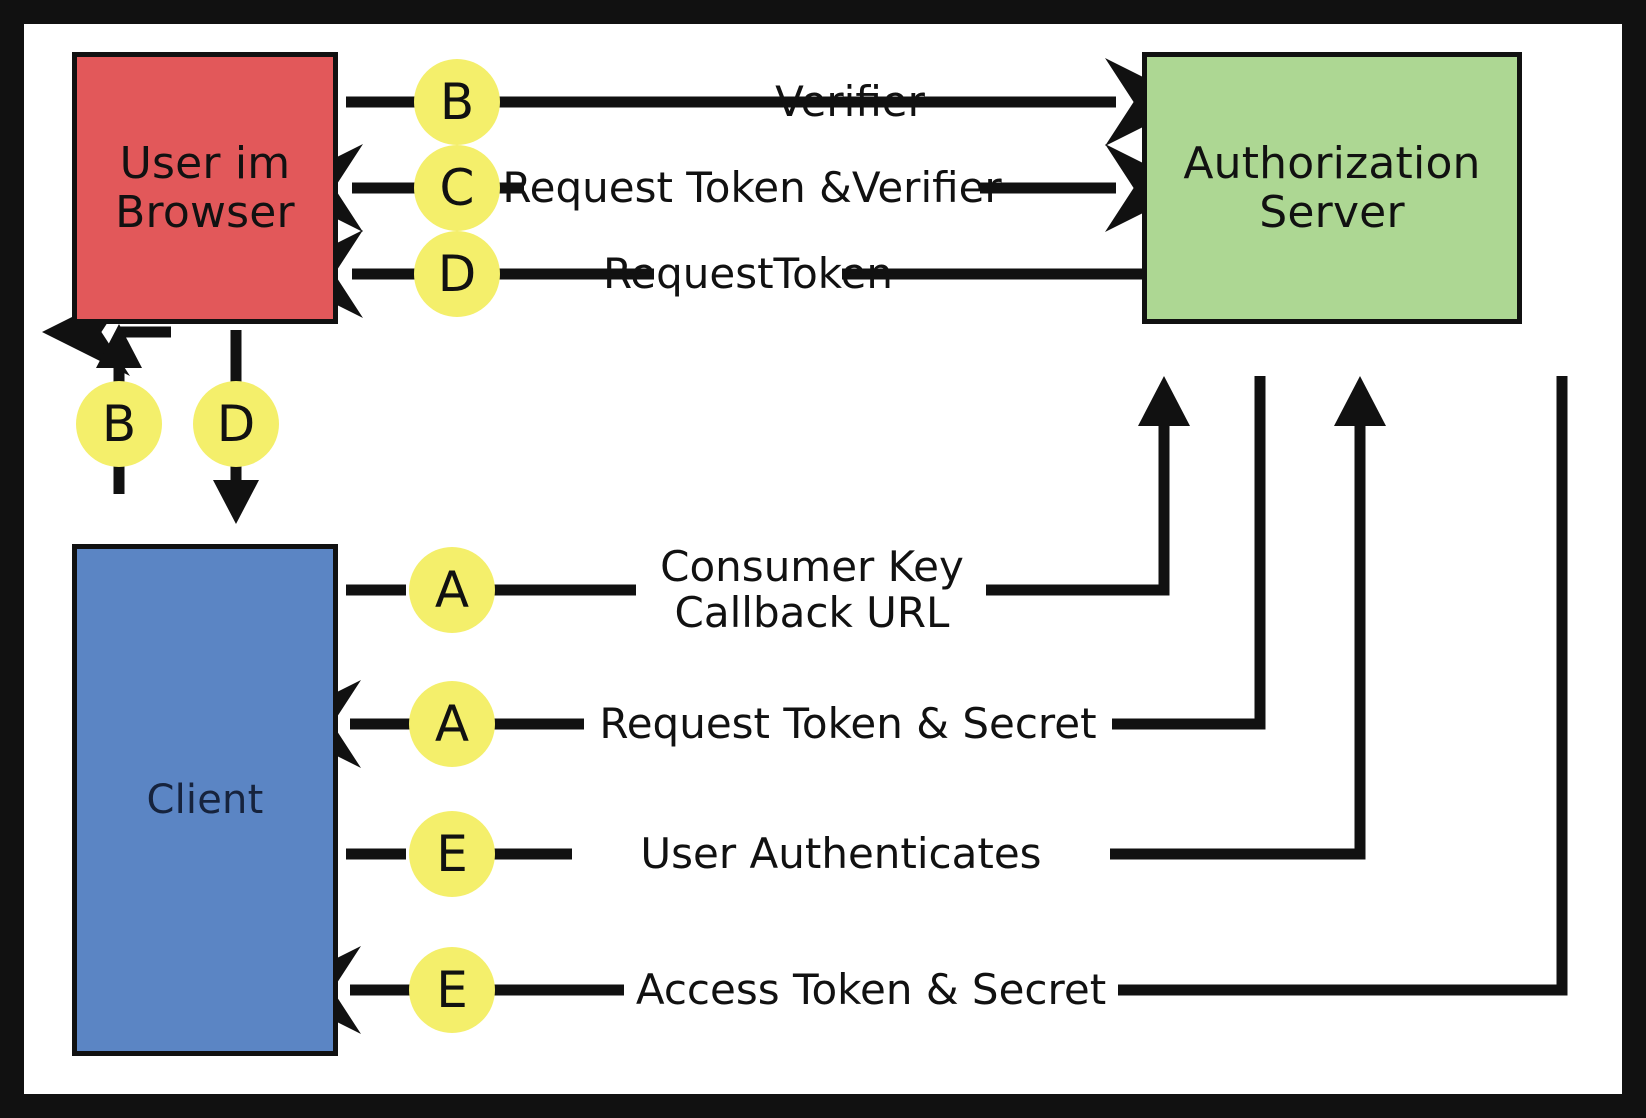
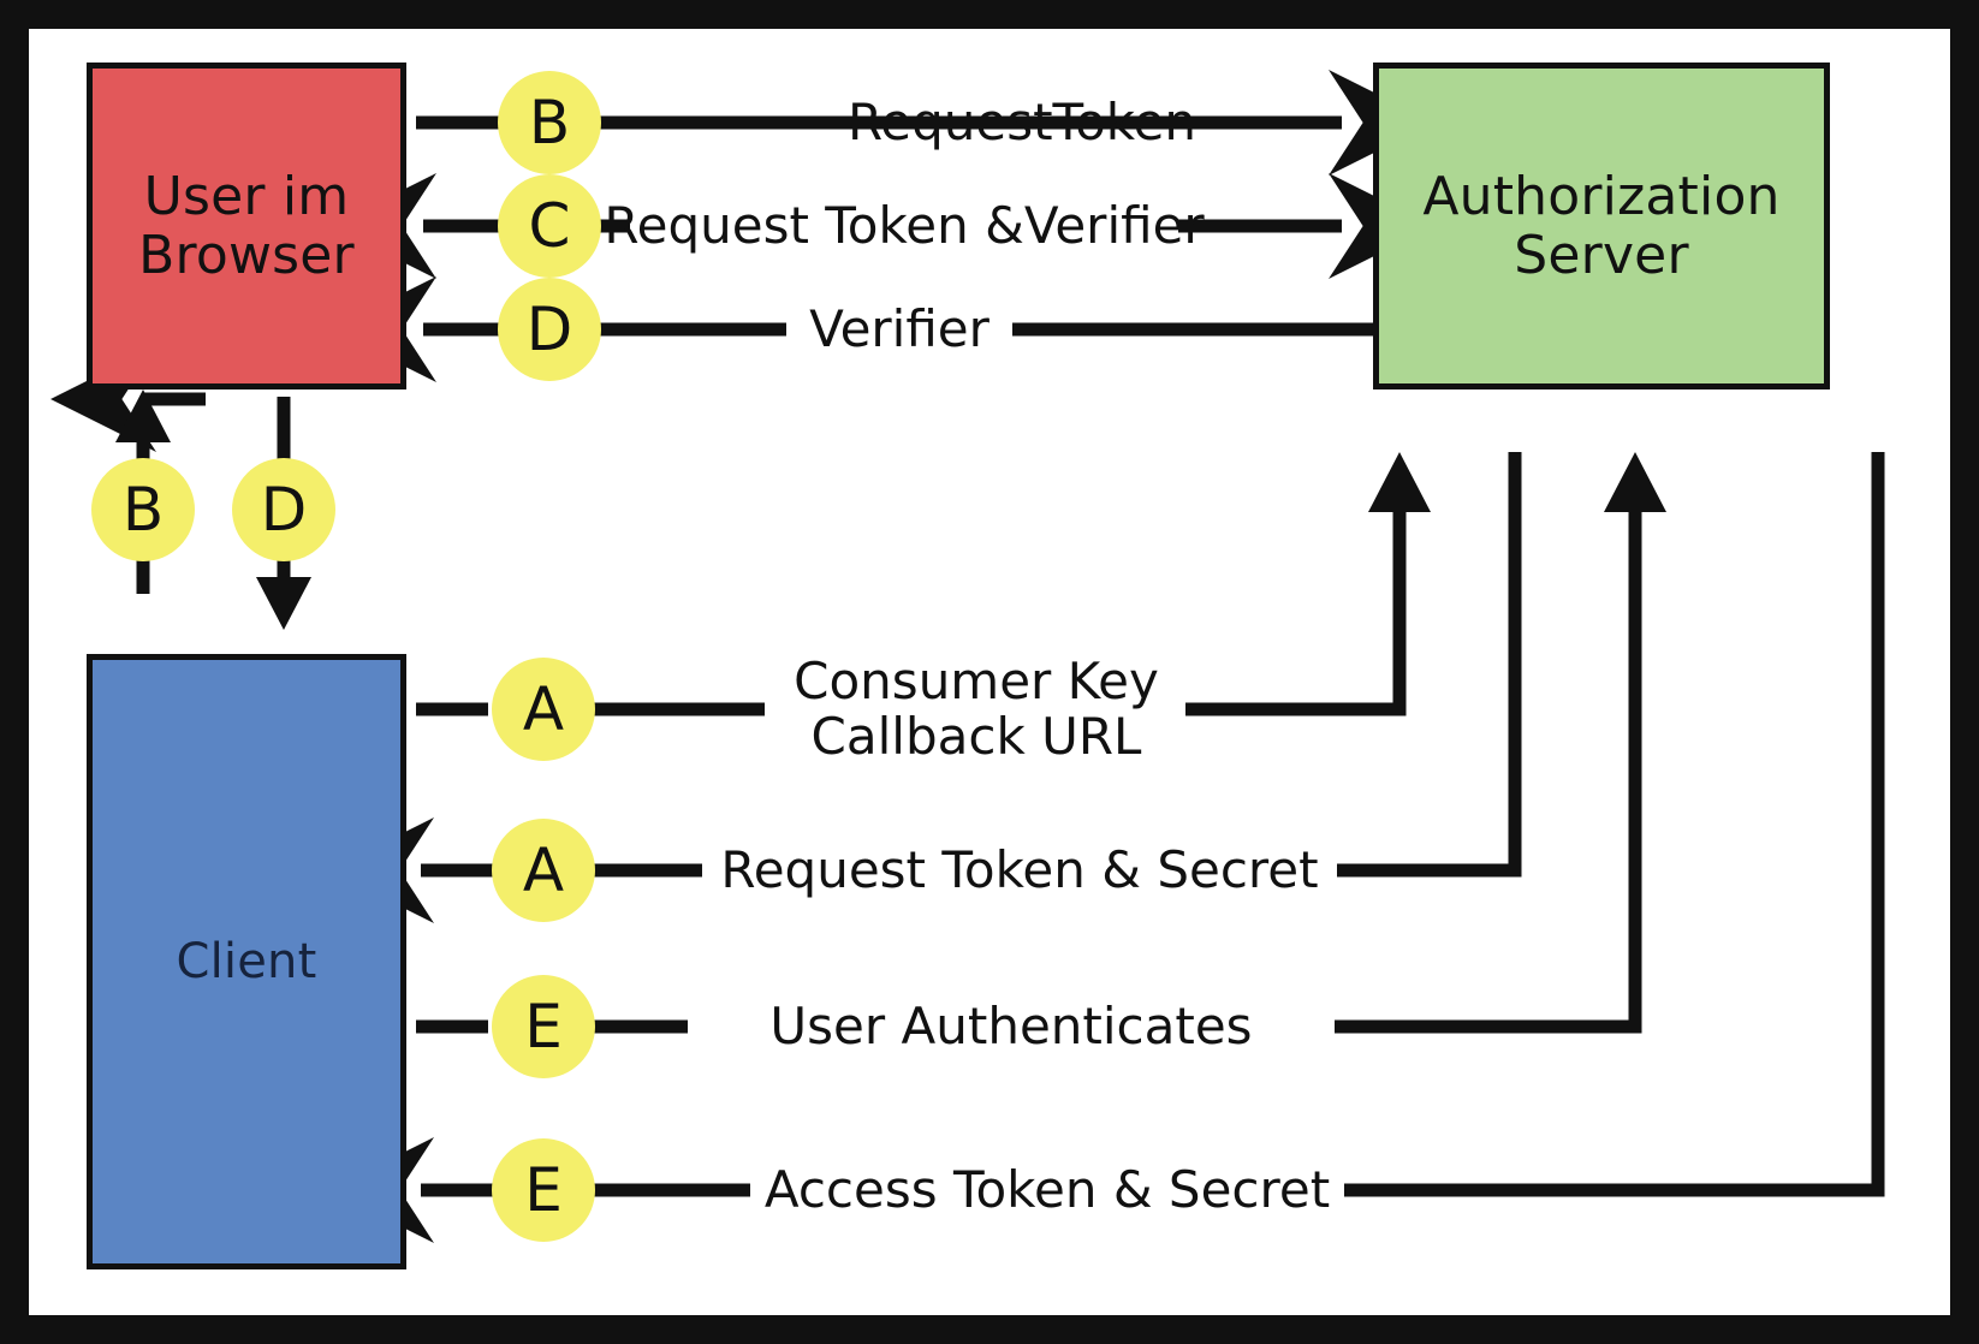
  User im
  Browser
  Authorization
  Server
  Client
  B
  C
  D
  B
  D
  A
  A
  E
  E
- Verifier
+ RequestToken
  Request Token &Verifier
- RequestToken
+ Verifier
  Consumer Key
  Callback URL
  Request Token & Secret
  User Authenticates
  Access Token & Secret
